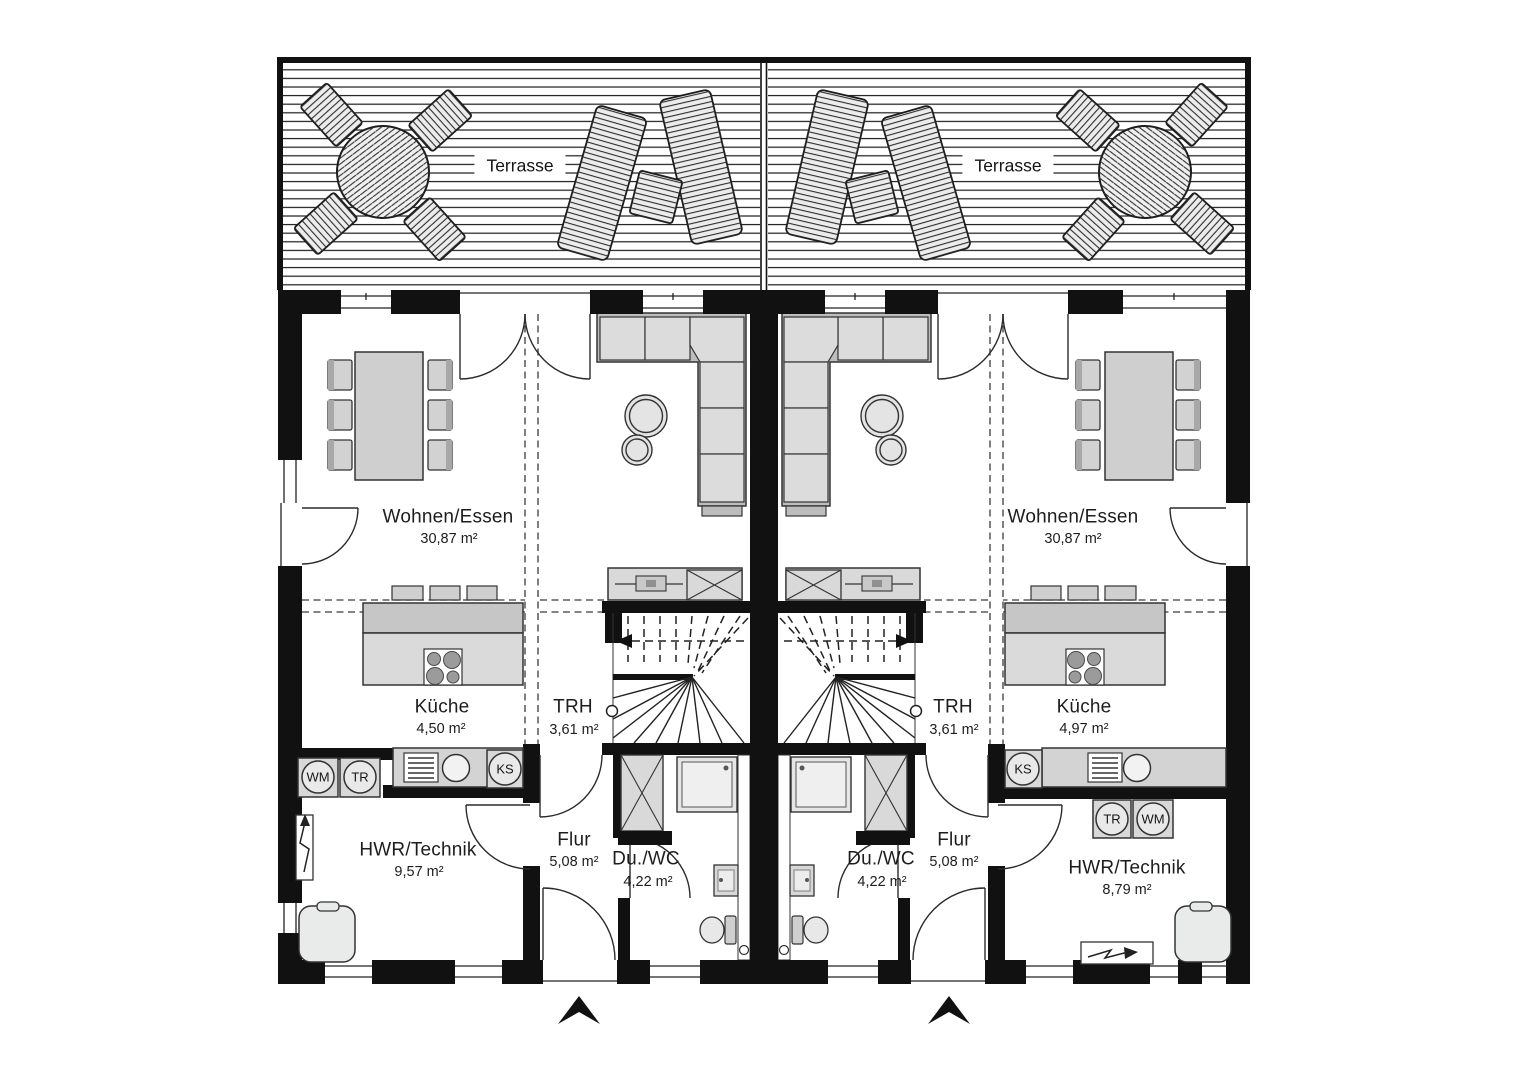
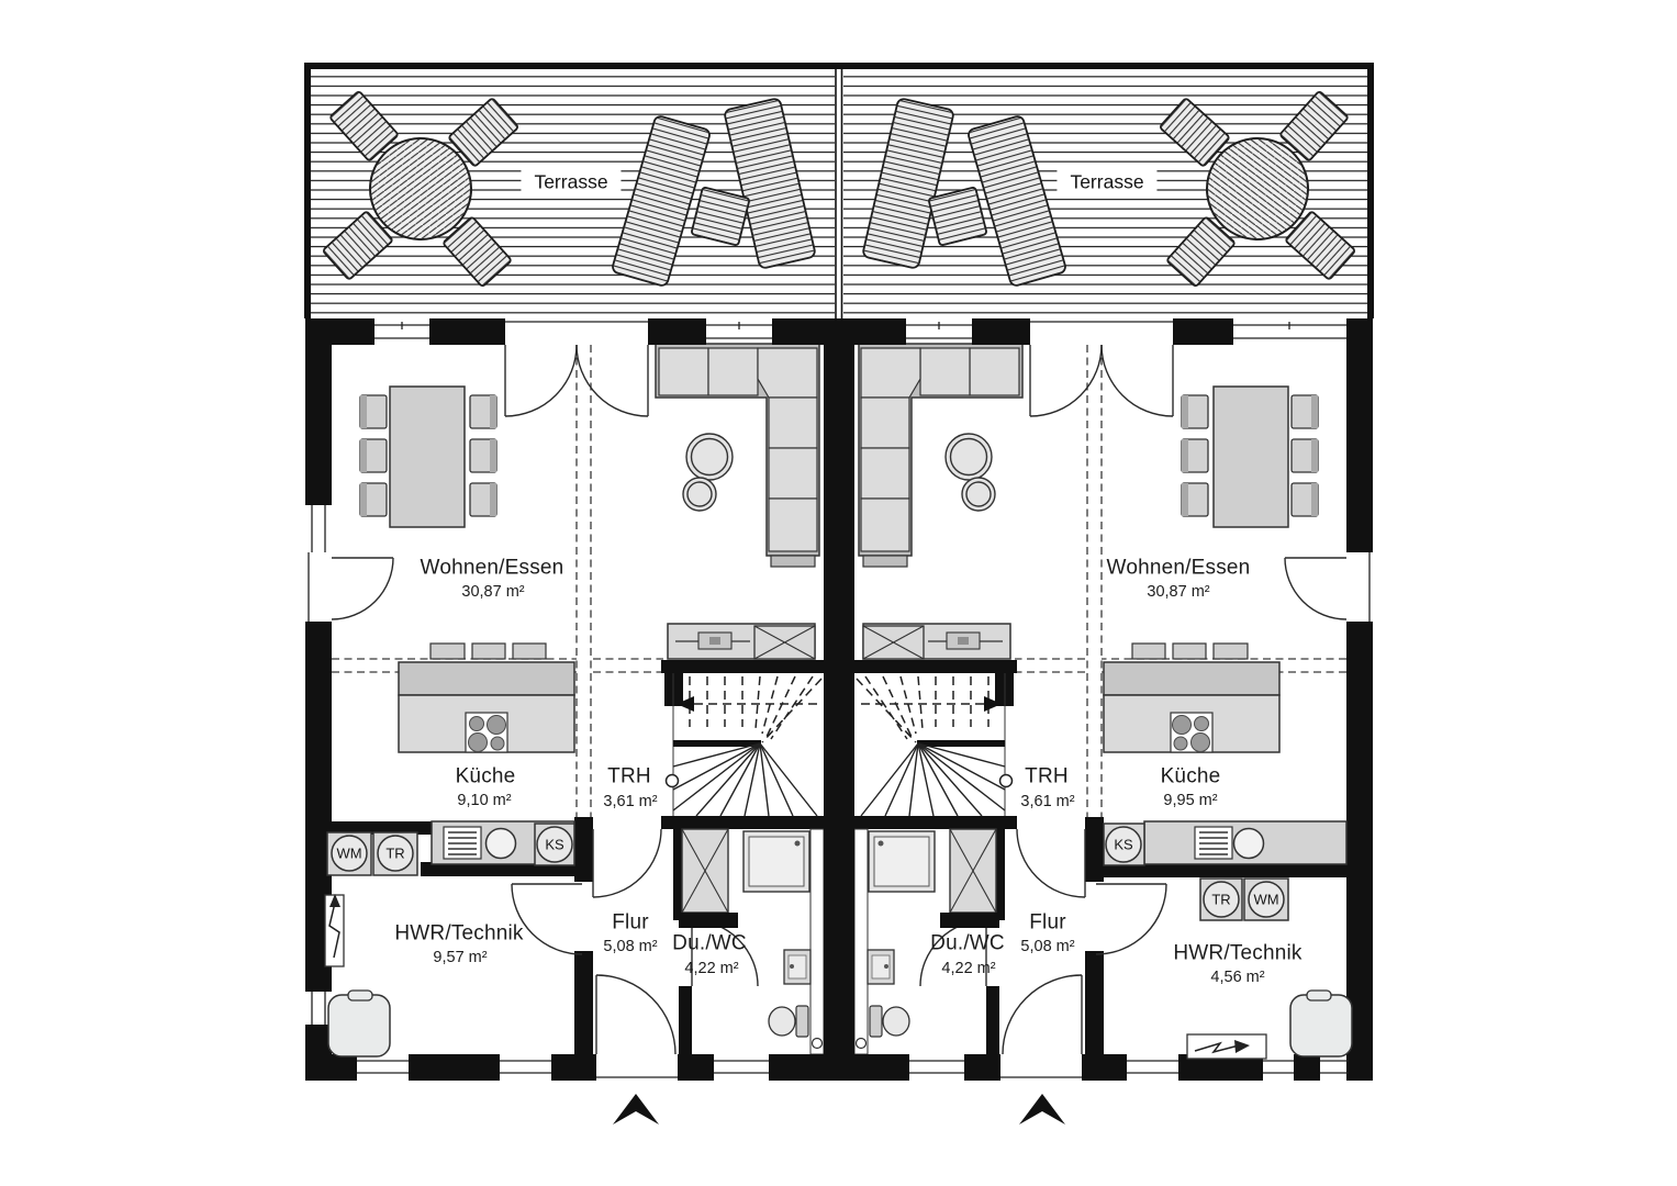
  Terrasse
  Terrasse
  Wohnen/Essen
  30,87 m²
  Küche
- 4,50 m²
+ 9,10 m²
  TRH
  3,61 m²
  Flur
  5,08 m²
  Du./WC
  4,22 m²
  HWR/Technik
  9,57 m²
  WM
  TR
  KS
  Wohnen/Essen
  30,87 m²
  Küche
- 4,97 m²
+ 9,95 m²
  TRH
  3,61 m²
  Flur
  5,08 m²
  Du./WC
  4,22 m²
  HWR/Technik
- 8,79 m²
+ 4,56 m²
  KS
  TR
  WM
